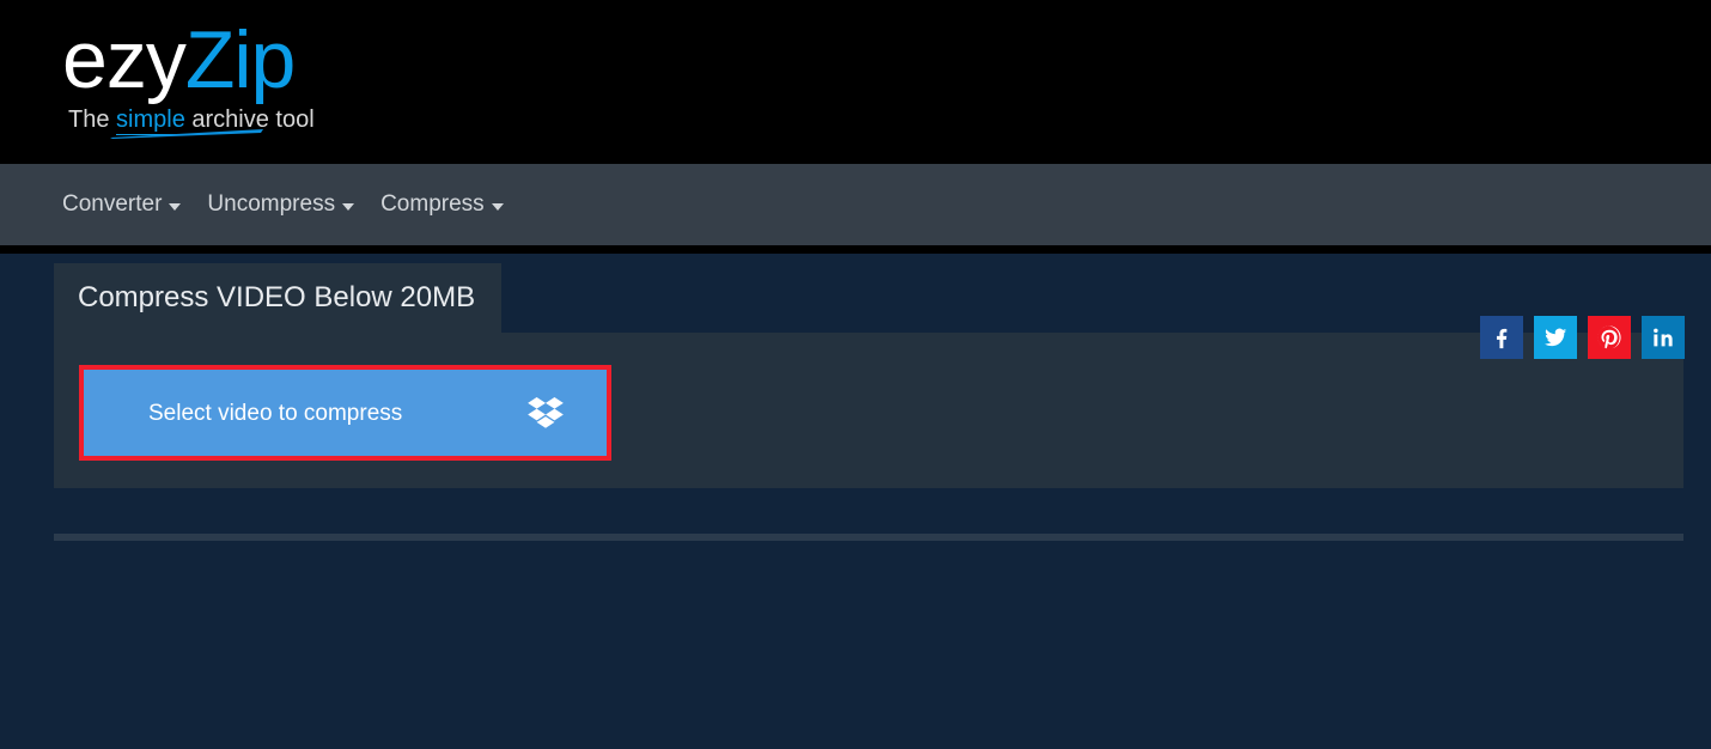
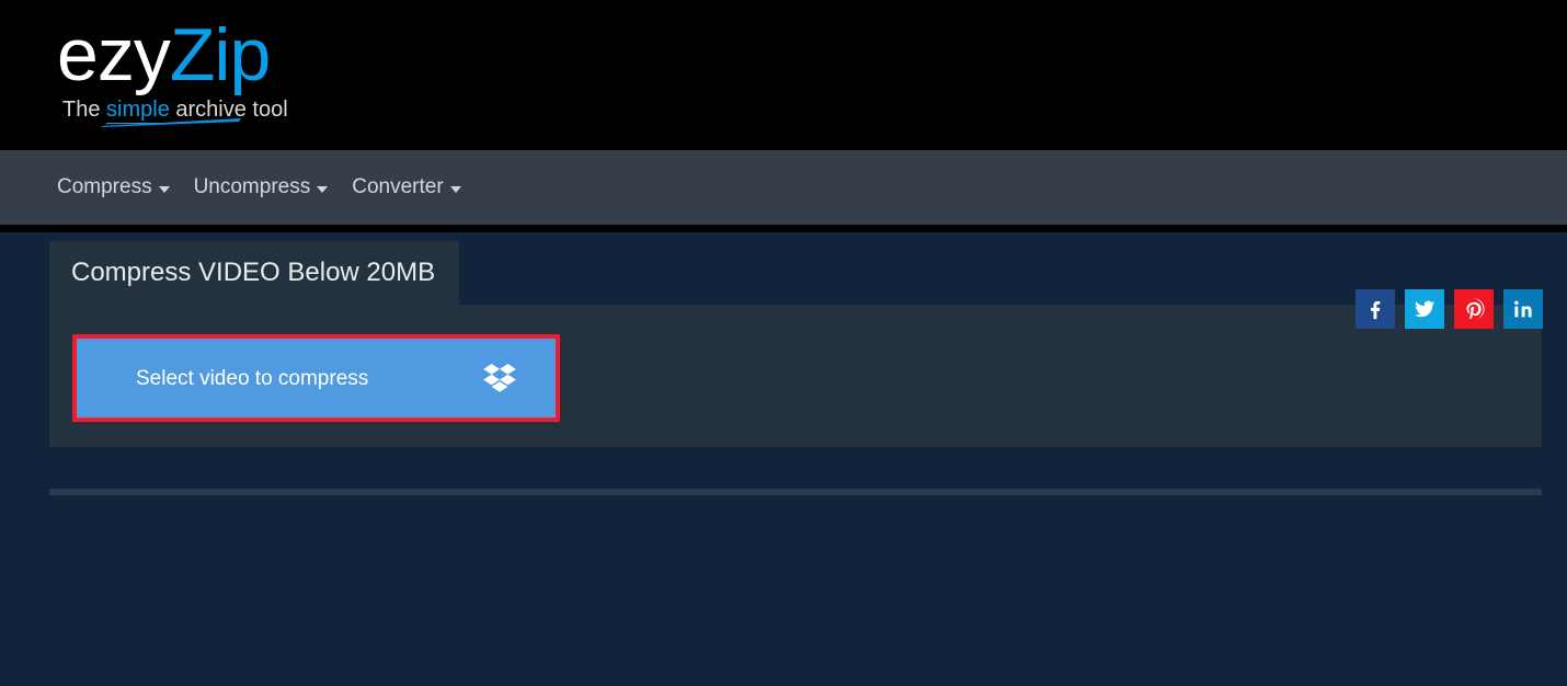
  ezyZip
  The simple archive tool
- Converter
+ Compress
  Uncompress
- Compress
+ Converter
  Compress VIDEO Below 20MB
  Select video to compress
